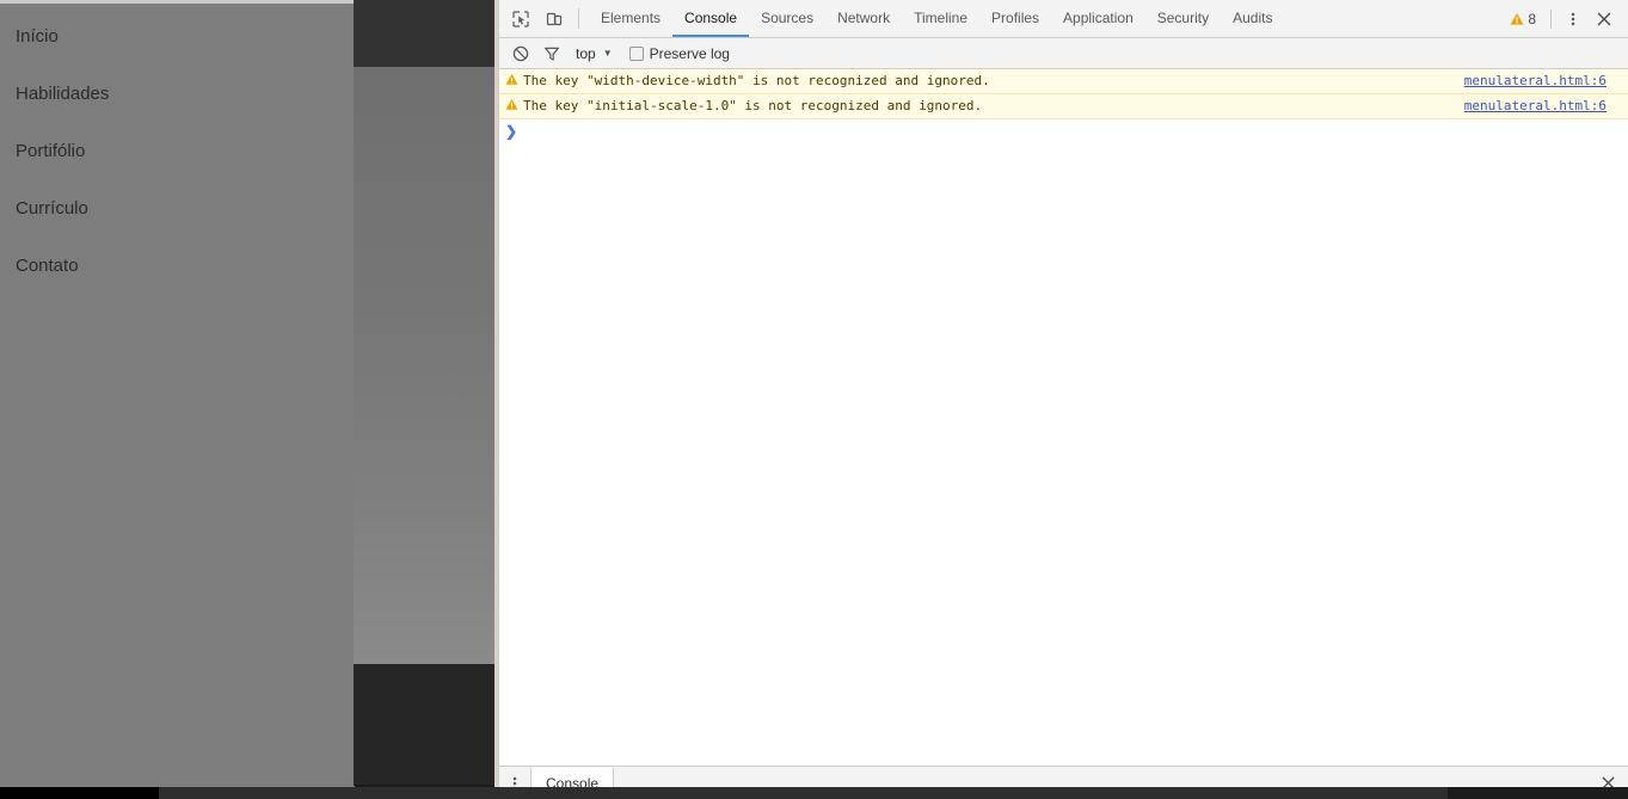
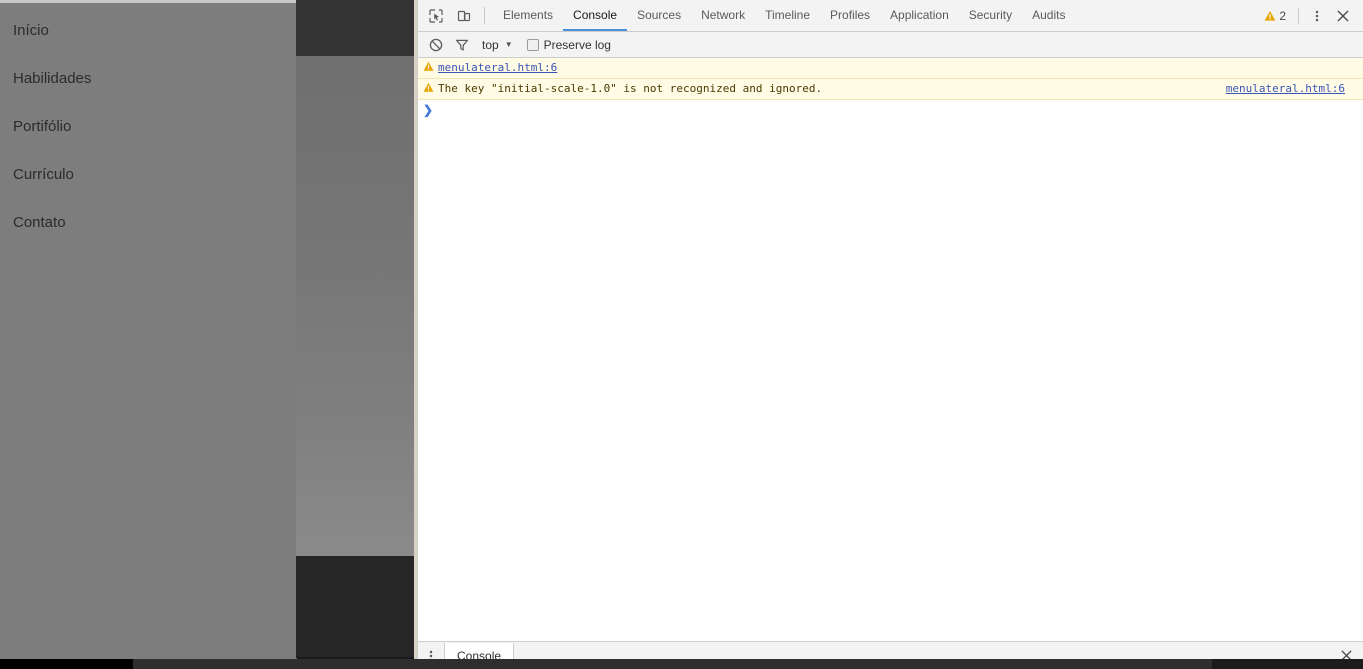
  Início
  Habilidades
  Portifólio
  Currículo
  Contato
  Elements
  Console
  Sources
  Network
  Timeline
  Profiles
  Application
  Security
  Audits
- 8
+ 2
  top
  ▼
  Preserve log
- The key "width-device-width" is not recognized and ignored.
  menulateral.html:6
  The key "initial-scale-1.0" is not recognized and ignored.
  menulateral.html:6
  ❯
  Console
